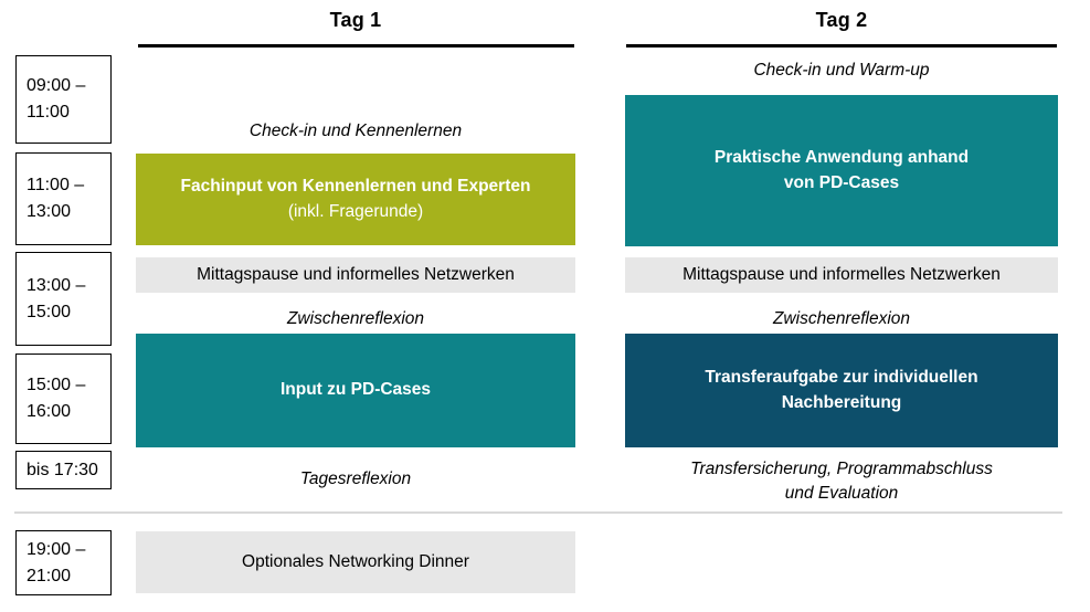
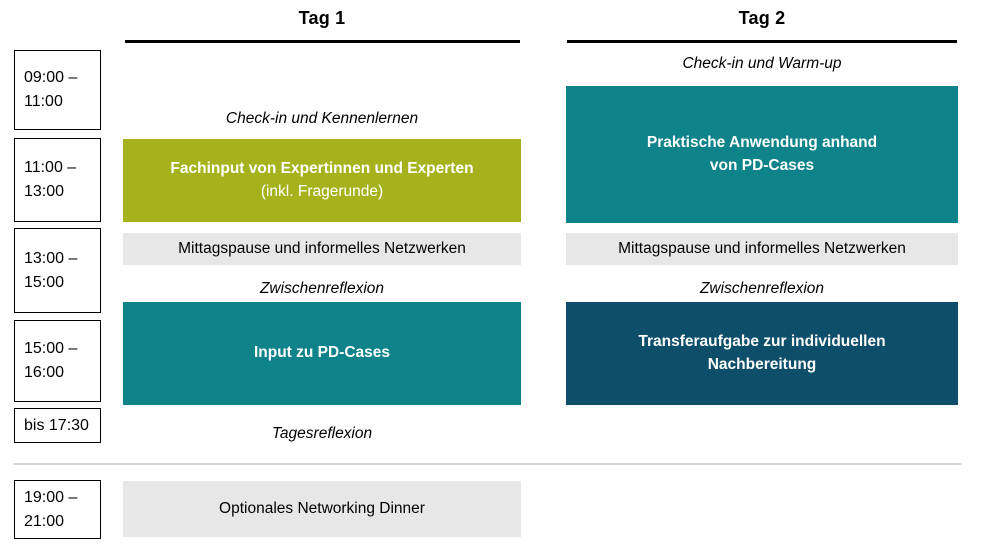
  Tag 1
  Tag 2
  09:00 –
  11:00
  11:00 –
  13:00
  13:00 –
  15:00
  15:00 –
  16:00
  bis 17:30
  19:00 –
  21:00
  Check-in und Kennenlernen
- Fachinput von Kennenlernen und Experten
+ Fachinput von Expertinnen und Experten
  (inkl. Fragerunde)
  Mittagspause und informelles Netzwerken
  Zwischenreflexion
  Input zu PD-Cases
  Tagesreflexion
  Optionales Networking Dinner
  Check-in und Warm-up
  Praktische Anwendung anhand
  von PD-Cases
  Mittagspause und informelles Netzwerken
  Zwischenreflexion
  Transferaufgabe zur individuellen
  Nachbereitung
- Transfersicherung, Programmabschluss
- und Evaluation
